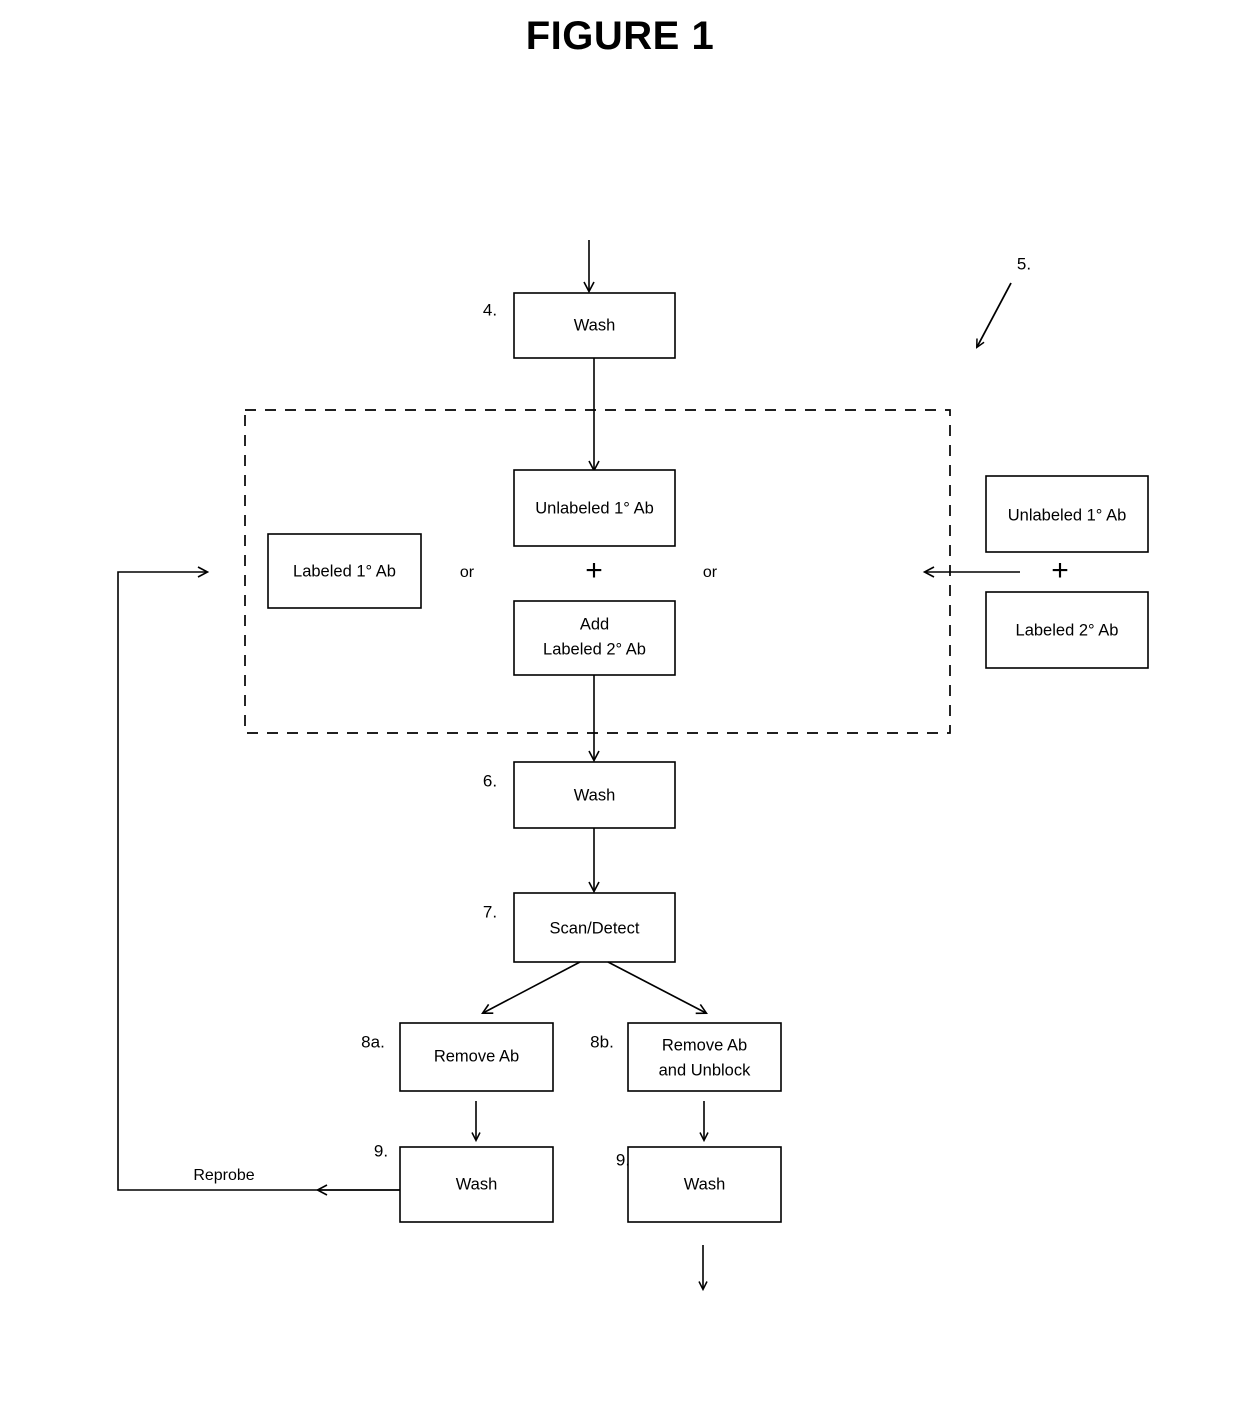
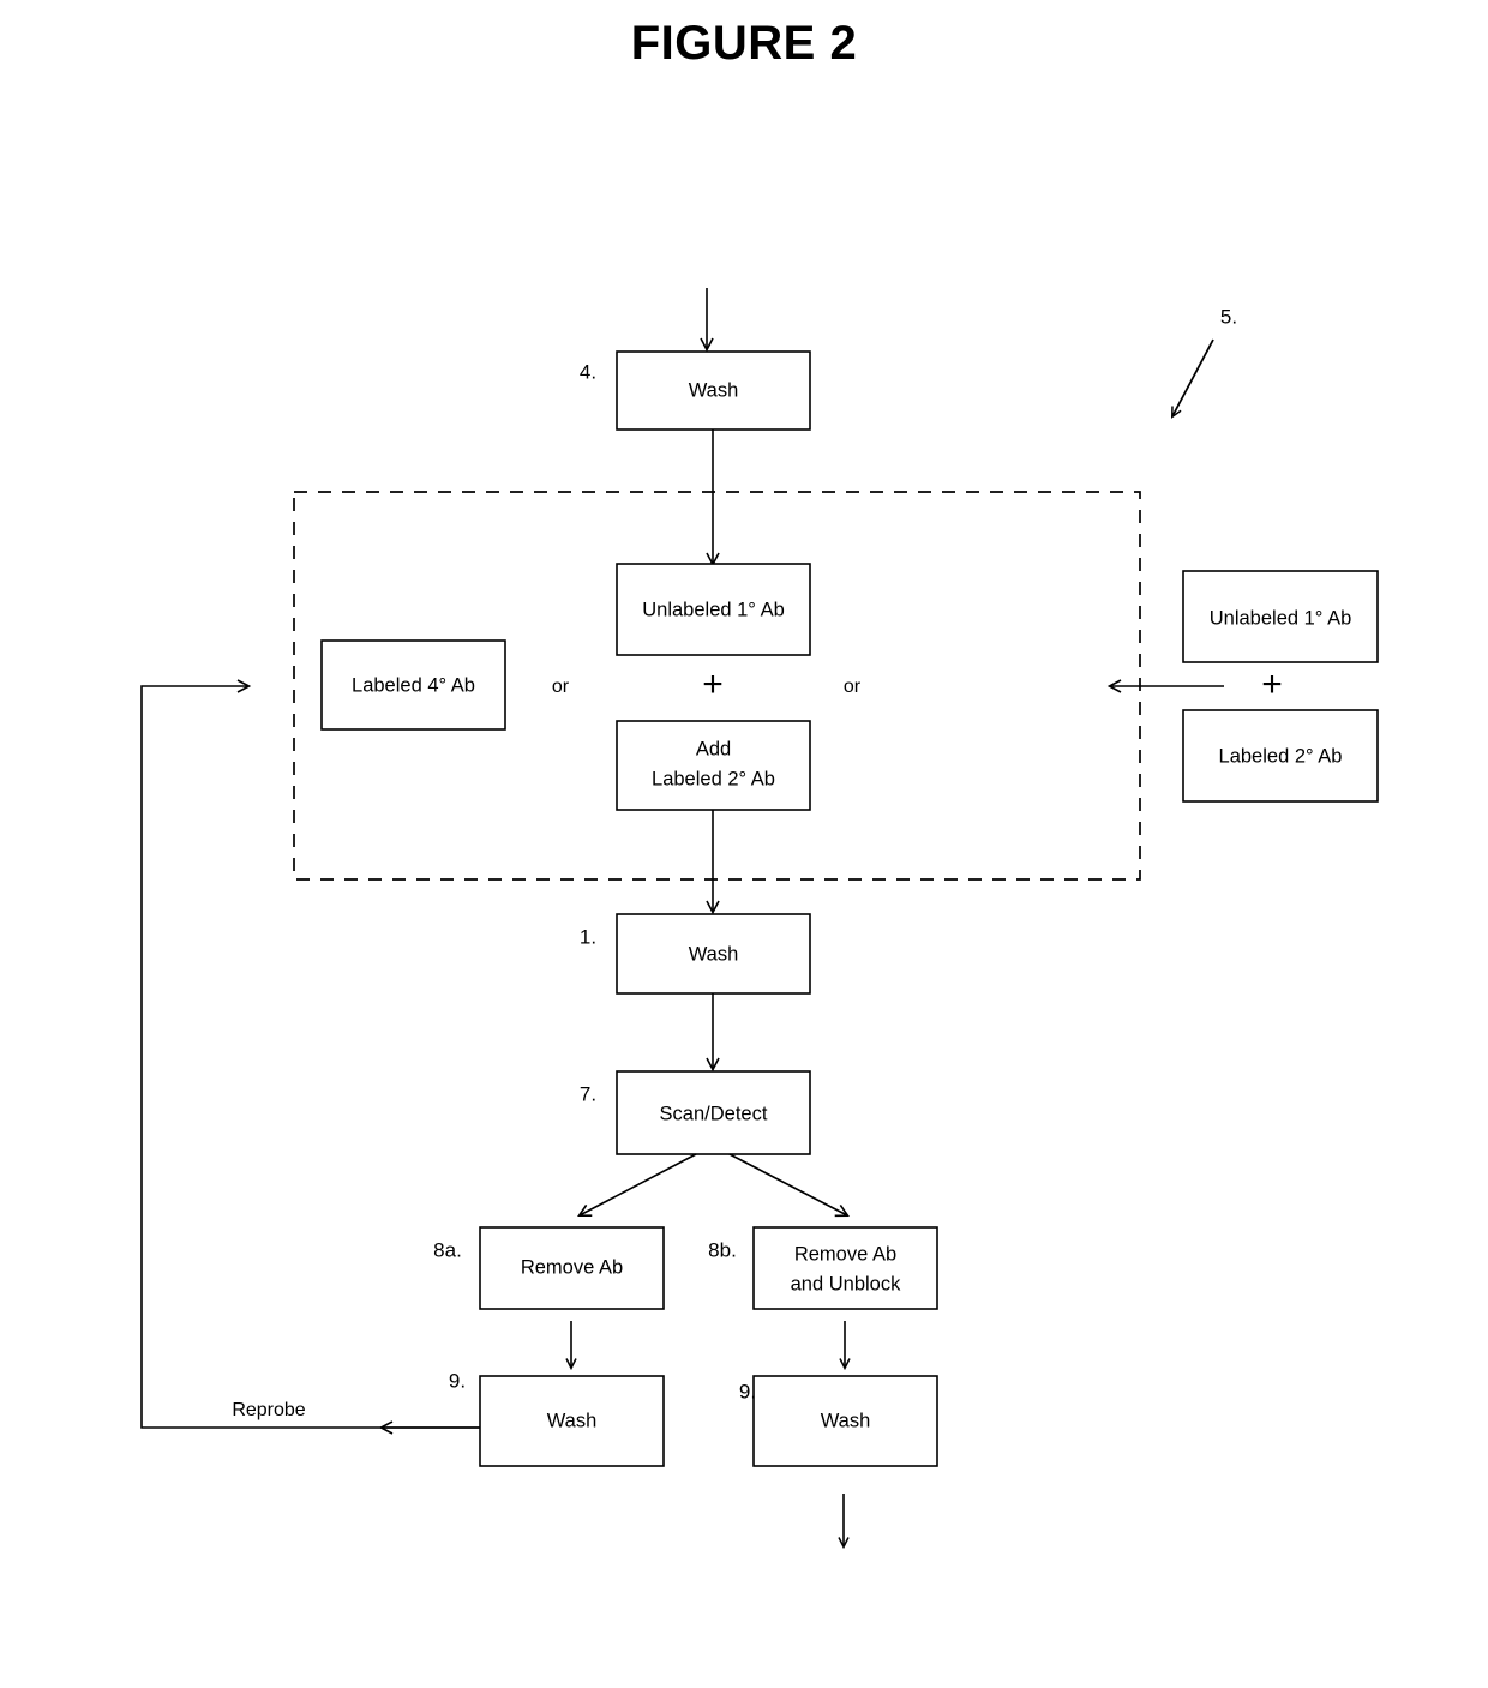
- FIGURE 1
+ FIGURE 2
  4.
  Wash
  5.
- Labeled 1° Ab
+ Labeled 4° Ab
  or
  Unlabeled 1° Ab
  +
  Add
  Labeled 2° Ab
  or
  Unlabeled 1° Ab
  +
  Labeled 2° Ab
- 6.
+ 1.
  Wash
  7.
  Scan/Detect
  8a.
  Remove Ab
  8b.
  Remove Ab
  and Unblock
  9.
  Wash
  9.
  Wash
  Reprobe
